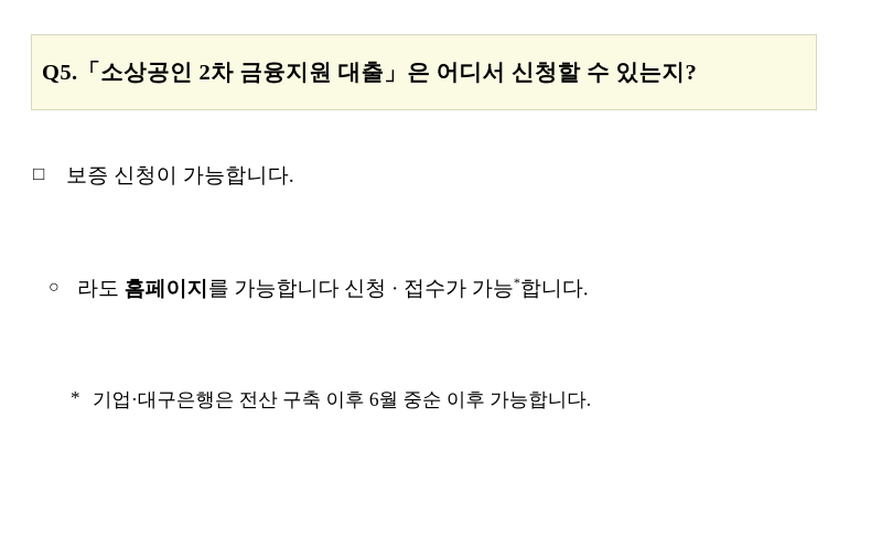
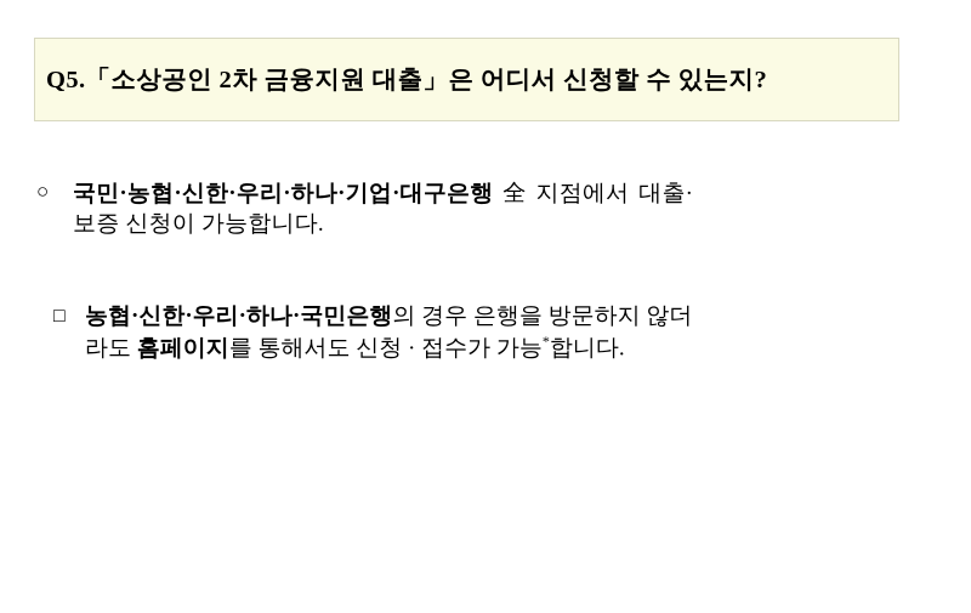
  Q5.「소상공인 2차 금융지원 대출」은 어디서 신청할 수 있는지?
- □
+ ○
+ 국민·농협·신한·우리·하나·기업·대구은행 全 지점에서 대출·
  보증 신청이 가능합니다.
- ○
+ □
+ 농협·신한·우리·하나·국민은행의 경우 은행을 방문하지 않더
- 라도 홈페이지를 가능합니다 신청 · 접수가 가능*합니다.
+ 라도 홈페이지를 통해서도 신청 · 접수가 가능*합니다.
- *
- 기업·대구은행은 전산 구축 이후 6월 중순 이후 가능합니다.
